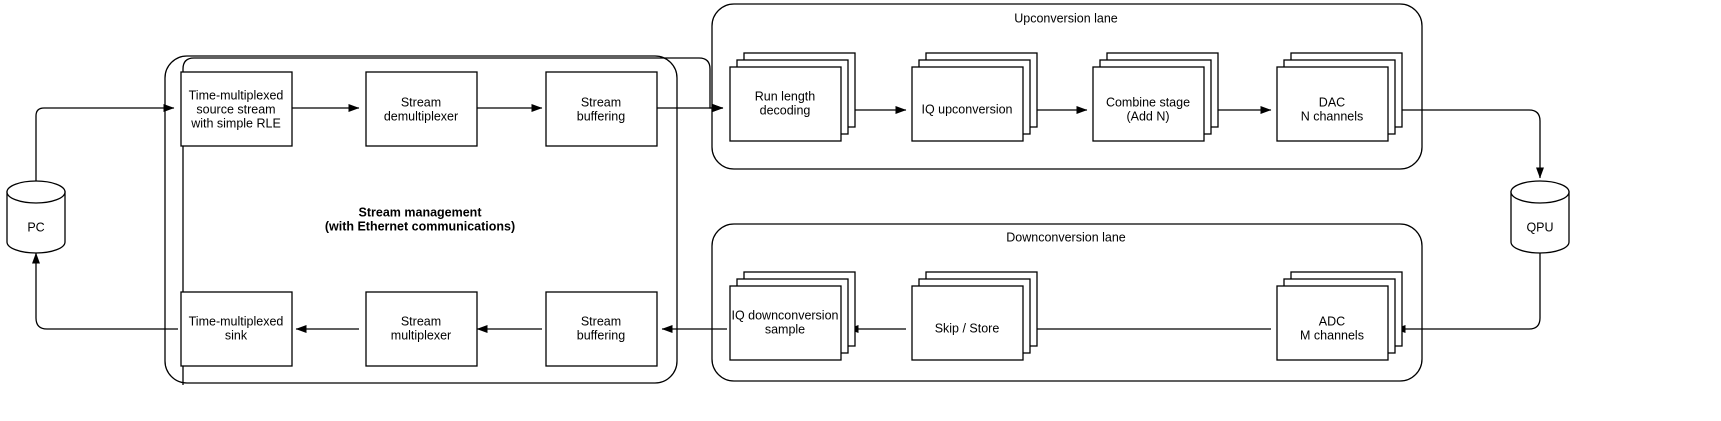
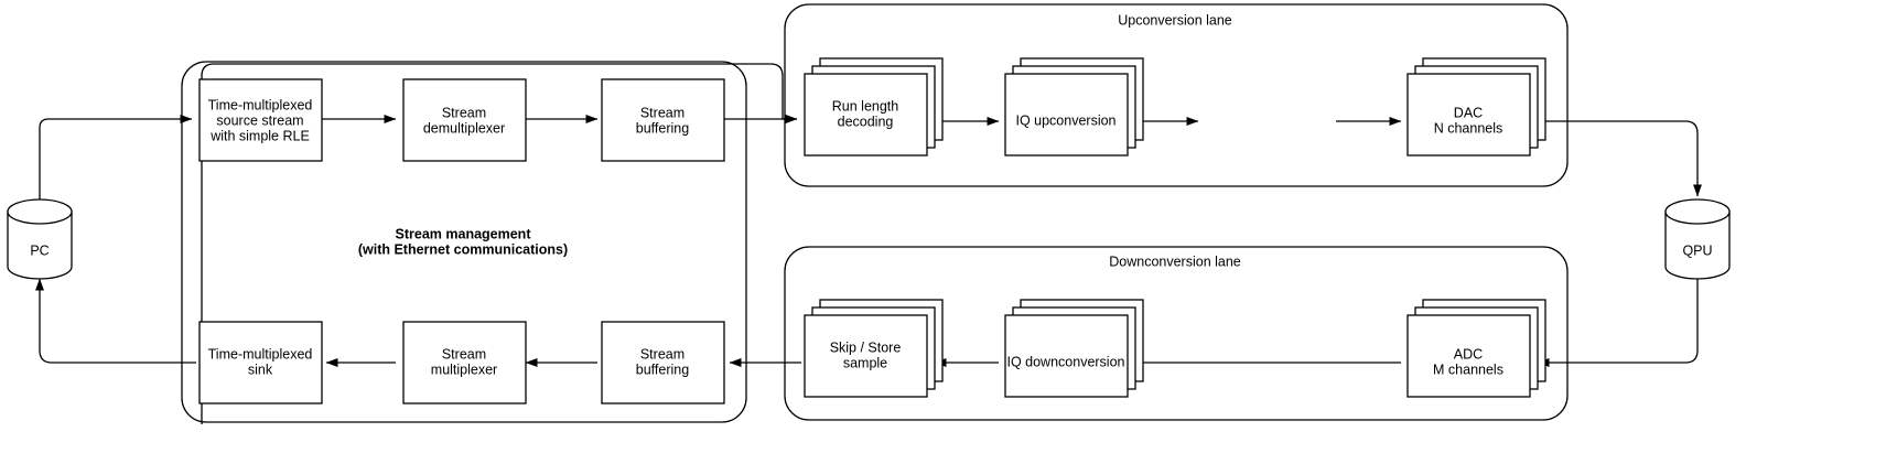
  PC
  QPU
  Stream management
  (with Ethernet communications)
  Upconversion lane
  Downconversion lane
  Time-multiplexed
  source stream
  with simple RLE
  Stream
  demultiplexer
  Stream
  buffering
  Time-multiplexed
  sink
  Stream
  multiplexer
  Stream
  buffering
  Run length
  decoding
  IQ upconversion
- Combine stage
- (Add N)
  DAC
  N channels
- IQ downconversion
+ Skip / Store
  sample
- Skip / Store
+ IQ downconversion
  ADC
  M channels
